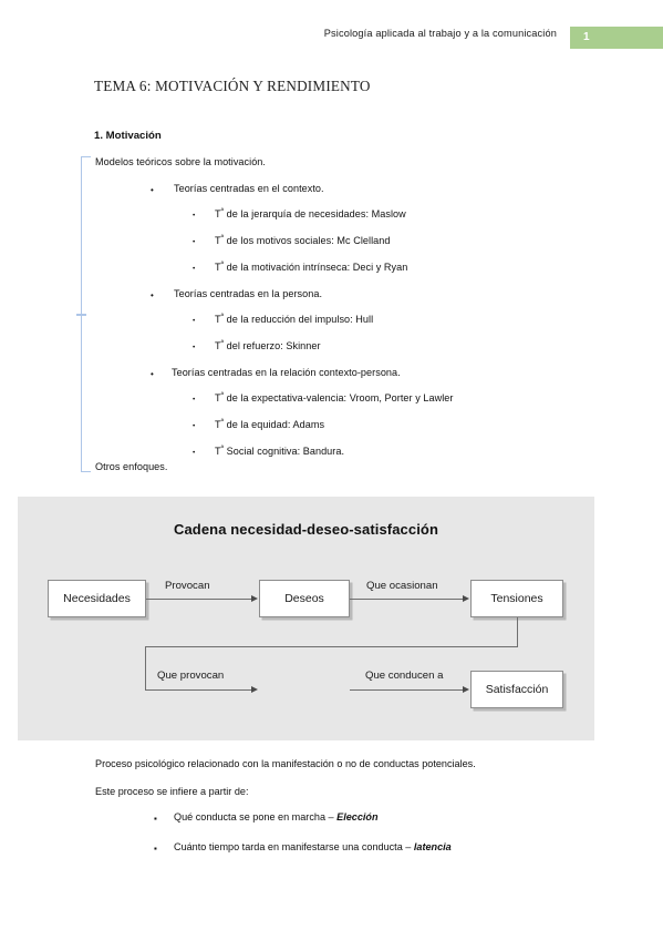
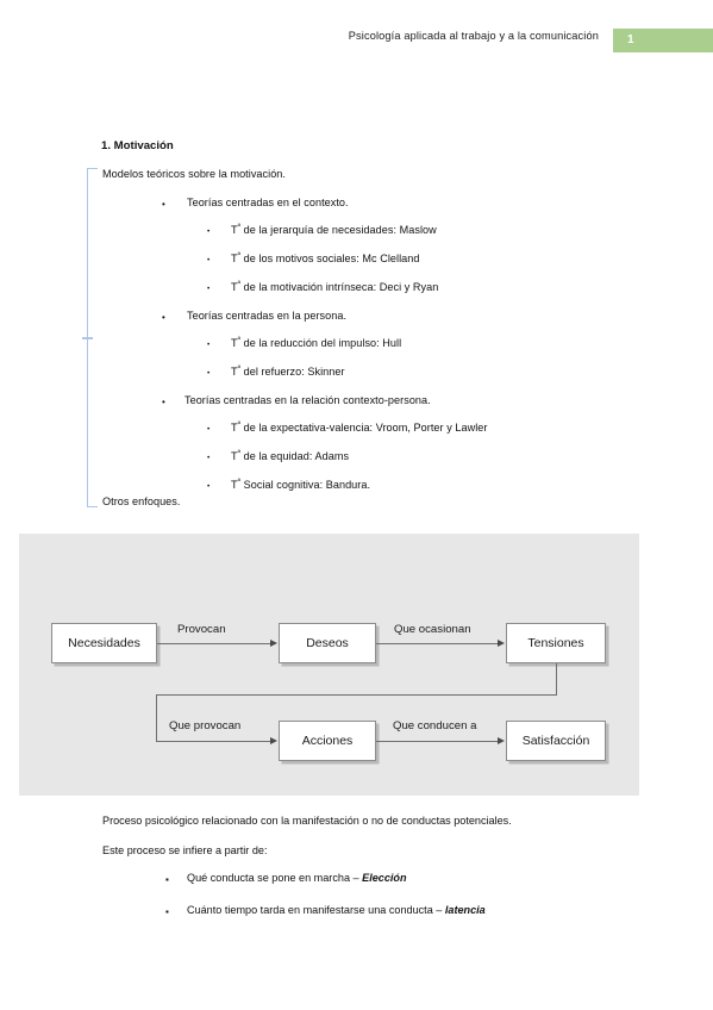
  Psicología aplicada al trabajo y a la comunicación
  1
- TEMA 6: MOTIVACIÓN Y RENDIMIENTO
  1. Motivación
  Modelos teóricos sobre la motivación.
  •
  Teorías centradas en el contexto.
  T de la jerarquía de necesidades: Maslow
  T de los motivos sociales: Mc Clelland
  T de la motivación intrínseca: Deci y Ryan
  •
  Teorías centradas en la persona.
  T de la reducción del impulso: Hull
  T del refuerzo: Skinner
  •
  Teorías centradas en la relación contexto-persona.
  T de la expectativa-valencia: Vroom, Porter y Lawler
  T de la equidad: Adams
  T Social cognitiva: Bandura.
  Otros enfoques.
- Cadena necesidad-deseo-satisfacción
  Necesidades
  Deseos
  Tensiones
+ Acciones
  Satisfacción
  Provocan
  Que ocasionan
  Que provocan
  Que conducen a
  Proceso psicológico relacionado con la manifestación o no de conductas potenciales.
  Este proceso se infiere a partir de:
  ▪
  Qué conducta se pone en marcha – Elección
  ▪
  Cuánto tiempo tarda en manifestarse una conducta – latencia
